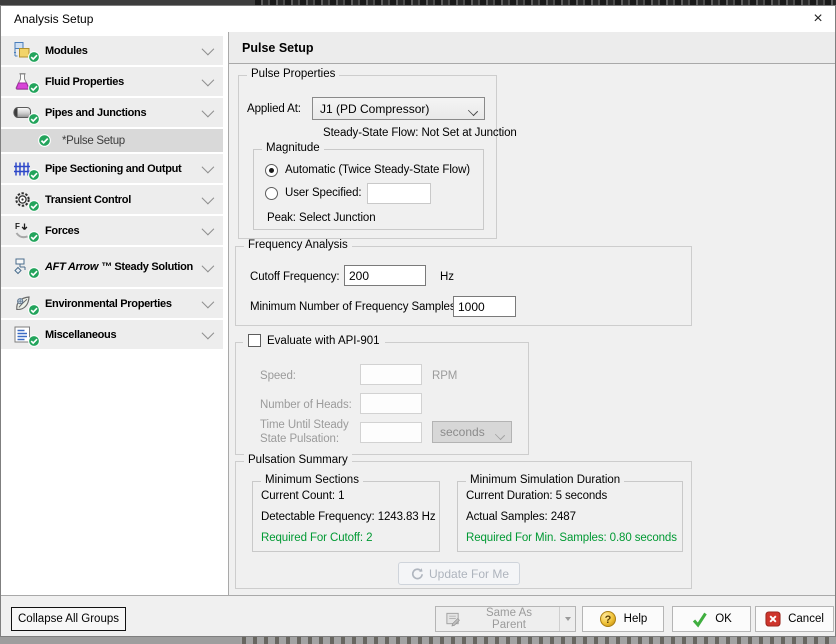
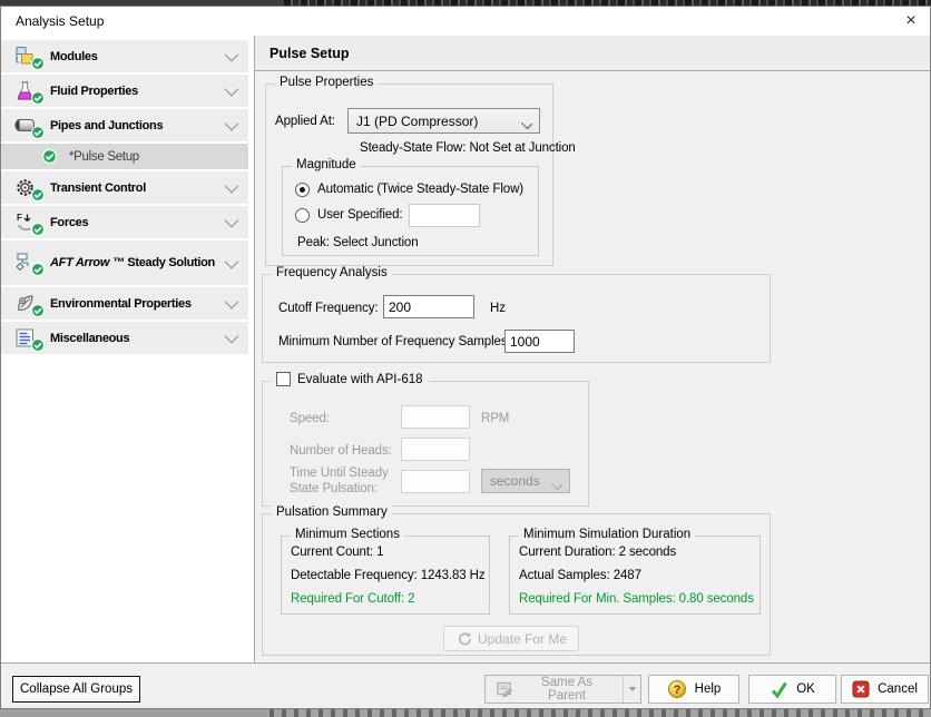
  Analysis Setup
  ×
  Modules
  Fluid Properties
  Pipes and Junctions
  *Pulse Setup
- Pipe Sectioning and Output
  Transient Control
  F
  Forces
  AFT Arrow ™ Steady Solution
  Environmental Properties
  Miscellaneous
  Pulse Setup
  Pulse Properties
  Applied At:
  J1 (PD Compressor)
  Steady-State Flow: Not Set at Junction
  Magnitude
  Automatic (Twice Steady-State Flow)
  User Specified:
  Peak: Select Junction
  Frequency Analysis
  Cutoff Frequency:
  200
  Hz
  Minimum Number of Frequency Sample
  1000
- Evaluate with API-901
+ Evaluate with API-618
  Speed:
  RPM
  Number of Heads:
  Time Until Steady
  State Pulsation:
  seconds
  Pulsation Summary
  Minimum Sections
  Current Count: 1
  Detectable Frequency: 1243.83 Hz
  Required For Cutoff: 2
  Minimum Simulation Duration
- Current Duration: 5 seconds
+ Current Duration: 2 seconds
  Actual Samples: 2487
  Required For Min. Samples: 0.80 seconds
  Update For Me
  Collapse All Groups
  Same As Parent
  ?
  Help
  OK
  Cancel
